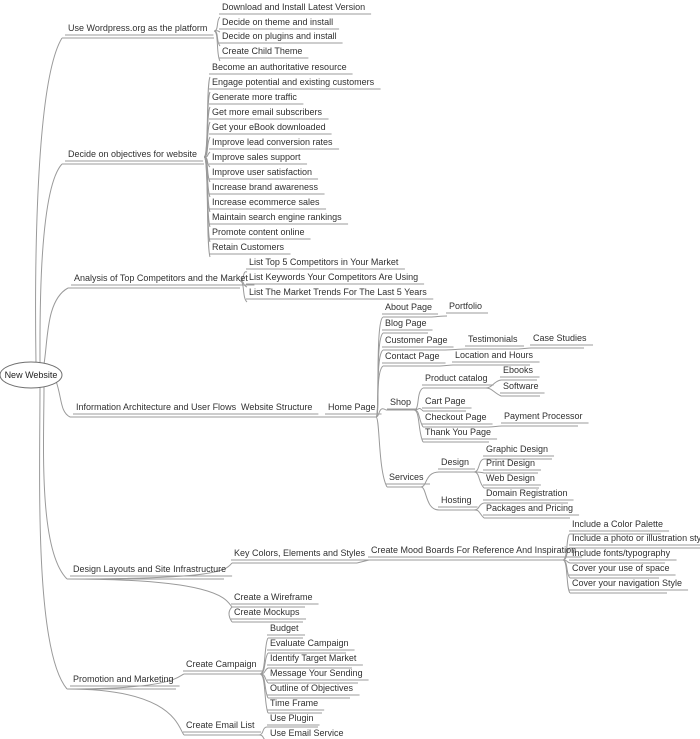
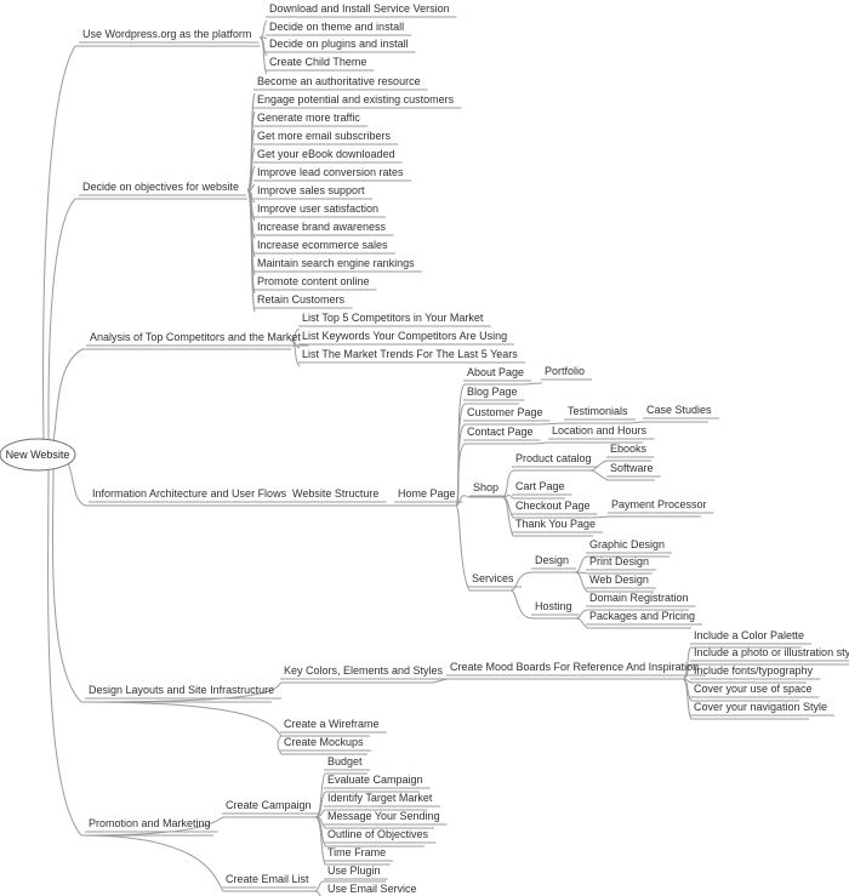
  Use Wordpress.org as the platform
- Download and Install Latest Version
+ Download and Install Service Version
  Decide on theme and install
  Decide on plugins and install
  Create Child Theme
  Decide on objectives for website
  Become an authoritative resource
  Engage potential and existing customers
  Generate more traffic
  Get more email subscribers
  Get your eBook downloaded
  Improve lead conversion rates
  Improve sales support
  Improve user satisfaction
  Increase brand awareness
  Increase ecommerce sales
  Maintain search engine rankings
  Promote content online
  Retain Customers
  Analysis of Top Competitors and the Market
  List Top 5 Competitors in Your Market
  List Keywords Your Competitors Are Using
  List The Market Trends For The Last 5 Years
  Information Architecture and User Flows
  Website Structure
  Home Page
  About Page
  Portfolio
  Blog Page
  Customer Page
  Testimonials
  Case Studies
  Contact Page
  Location and Hours
  Shop
  Product catalog
  Ebooks
  Software
  Cart Page
  Checkout Page
  Payment Processor
  Thank You Page
  Services
  Design
  Graphic Design
  Print Design
  Web Design
  Hosting
  Domain Registration
  Packages and Pricing
  Design Layouts and Site Infrastructure
  Key Colors, Elements and Styles
  Create Mood Boards For Reference And Inspiration
  Include a Color Palette
  Include a photo or illustration sty
  Include fonts/typography
  Cover your use of space
  Cover your navigation Style
  Create a Wireframe
  Create Mockups
  Promotion and Marketing
  Create Campaign
  Budget
  Evaluate Campaign
  Identify Target Market
  Message Your Sending
  Outline of Objectives
  Time Frame
  Create Email List
  Use Plugin
  Use Email Service
  New Website
